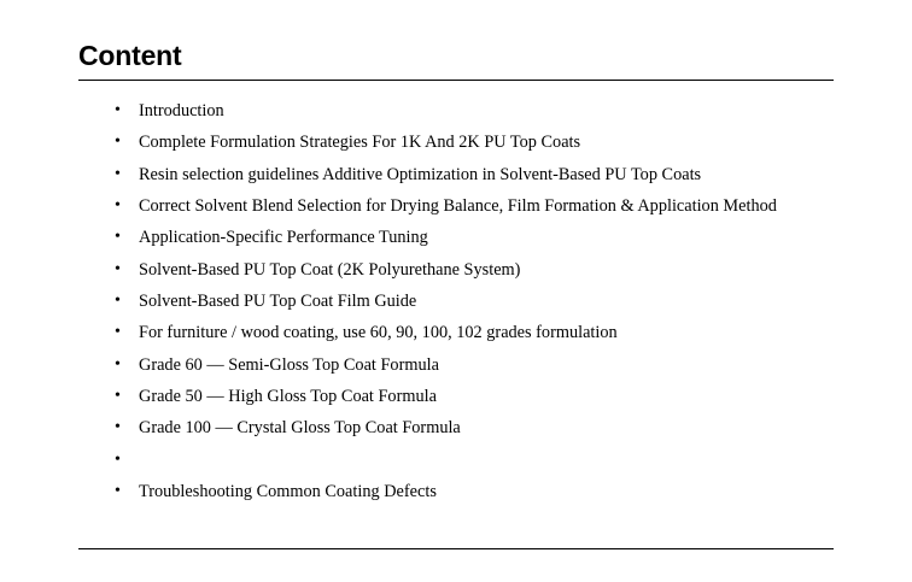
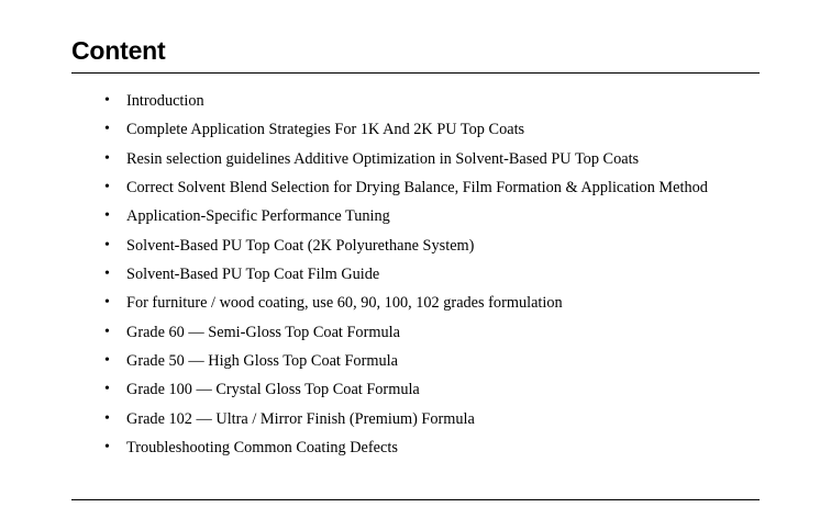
  Content
  •
  Introduction
  •
- Complete Formulation Strategies For 1K And 2K PU Top Coats
+ Complete Application Strategies For 1K And 2K PU Top Coats
  •
  Resin selection guidelines Additive Optimization in Solvent-Based PU Top Coats
  •
  Correct Solvent Blend Selection for Drying Balance, Film Formation & Application Method
  •
  Application-Specific Performance Tuning
  •
  Solvent-Based PU Top Coat (2K Polyurethane System)
  •
  Solvent-Based PU Top Coat Film Guide
  •
  For furniture / wood coating, use 60, 90, 100, 102 grades formulation
  •
  Grade 60 — Semi-Gloss Top Coat Formula
  •
  Grade 50 — High Gloss Top Coat Formula
  •
  Grade 100 — Crystal Gloss Top Coat Formula
  •
+ Grade 102 — Ultra / Mirror Finish (Premium) Formula
  •
  Troubleshooting Common Coating Defects
